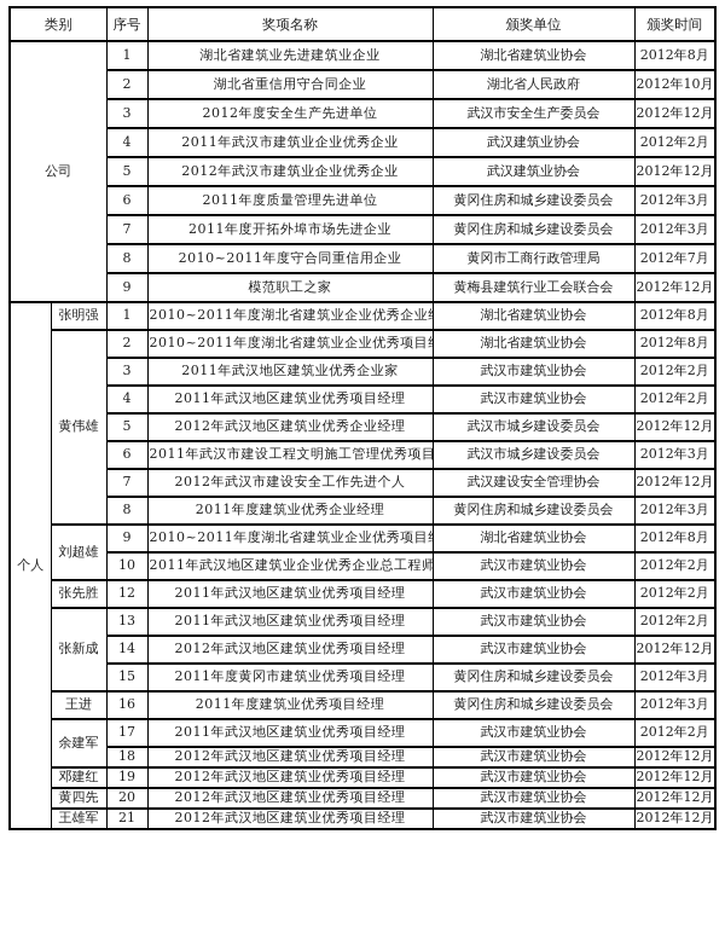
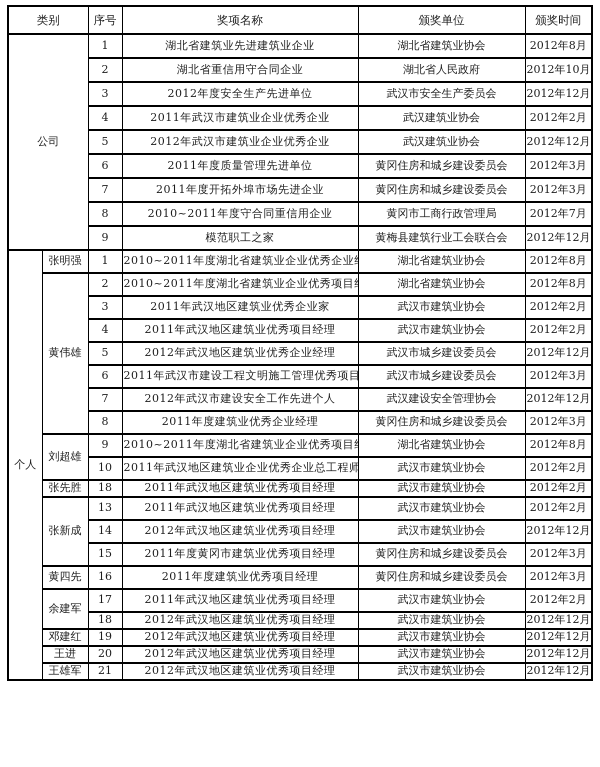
  类别	序号	奖项名称	颁奖单位	颁奖时间
  公司	1	湖北省建筑业先进建筑业企业	湖北省建筑业协会	2012年8月
  2	湖北省重信用守合同企业	湖北省人民政府	2012年10月
  3	2012年度安全生产先进单位	武汉市安全生产委员会	2012年12月
  4	2011年武汉市建筑业企业优秀企业	武汉建筑业协会	2012年2月
  5	2012年武汉市建筑业企业优秀企业	武汉建筑业协会	2012年12月
  6	2011年度质量管理先进单位	黄冈住房和城乡建设委员会	2012年3月
  7	2011年度开拓外埠市场先进企业	黄冈住房和城乡建设委员会	2012年3月
  8	2010~2011年度守合同重信用企业	黄冈市工商行政管理局	2012年7月
  9	模范职工之家	黄梅县建筑行业工会联合会	2012年12月
  个人	张明强	1	2010~2011年度湖北省建筑业企业优秀企业	湖北省建筑业协会	2012年8月
  黄伟雄	2	2010~2011年度湖北省建筑业企业优秀项目	湖北省建筑业协会	2012年8月
  3	2011年武汉地区建筑业优秀企业家	武汉市建筑业协会	2012年2月
  4	2011年武汉地区建筑业优秀项目经理	武汉市建筑业协会	2012年2月
  5	2012年武汉地区建筑业优秀企业经理	武汉市城乡建设委员会	2012年12月
  6	2011年武汉市建设工程文明施工管理优秀项目	武汉市城乡建设委员会	2012年3月
  7	2012年武汉市建设安全工作先进个人	武汉建设安全管理协会	2012年12月
  8	2011年度建筑业优秀企业经理	黄冈住房和城乡建设委员会	2012年3月
  刘超雄	9	2010~2011年度湖北省建筑业企业优秀项目	湖北省建筑业协会	2012年8月
  10	2011年武汉地区建筑业企业优秀企业总工程师	武汉市建筑业协会	2012年2月
- 张先胜	12	2011年武汉地区建筑业优秀项目经理	武汉市建筑业协会	2012年2月
+ 张先胜	18	2011年武汉地区建筑业优秀项目经理	武汉市建筑业协会	2012年2月
  张新成	13	2011年武汉地区建筑业优秀项目经理	武汉市建筑业协会	2012年2月
  14	2012年武汉地区建筑业优秀项目经理	武汉市建筑业协会	2012年12月
  15	2011年度黄冈市建筑业优秀项目经理	黄冈住房和城乡建设委员会	2012年3月
- 王进	16	2011年度建筑业优秀项目经理	黄冈住房和城乡建设委员会	2012年3月
+ 黄四先	16	2011年度建筑业优秀项目经理	黄冈住房和城乡建设委员会	2012年3月
  余建军	17	2011年武汉地区建筑业优秀项目经理	武汉市建筑业协会	2012年2月
  18	2012年武汉地区建筑业优秀项目经理	武汉市建筑业协会	2012年12月
  邓建红	19	2012年武汉地区建筑业优秀项目经理	武汉市建筑业协会	2012年12月
- 黄四先	20	2012年武汉地区建筑业优秀项目经理	武汉市建筑业协会	2012年12月
+ 王进	20	2012年武汉地区建筑业优秀项目经理	武汉市建筑业协会	2012年12月
  王雄军	21	2012年武汉地区建筑业优秀项目经理	武汉市建筑业协会	2012年12月
